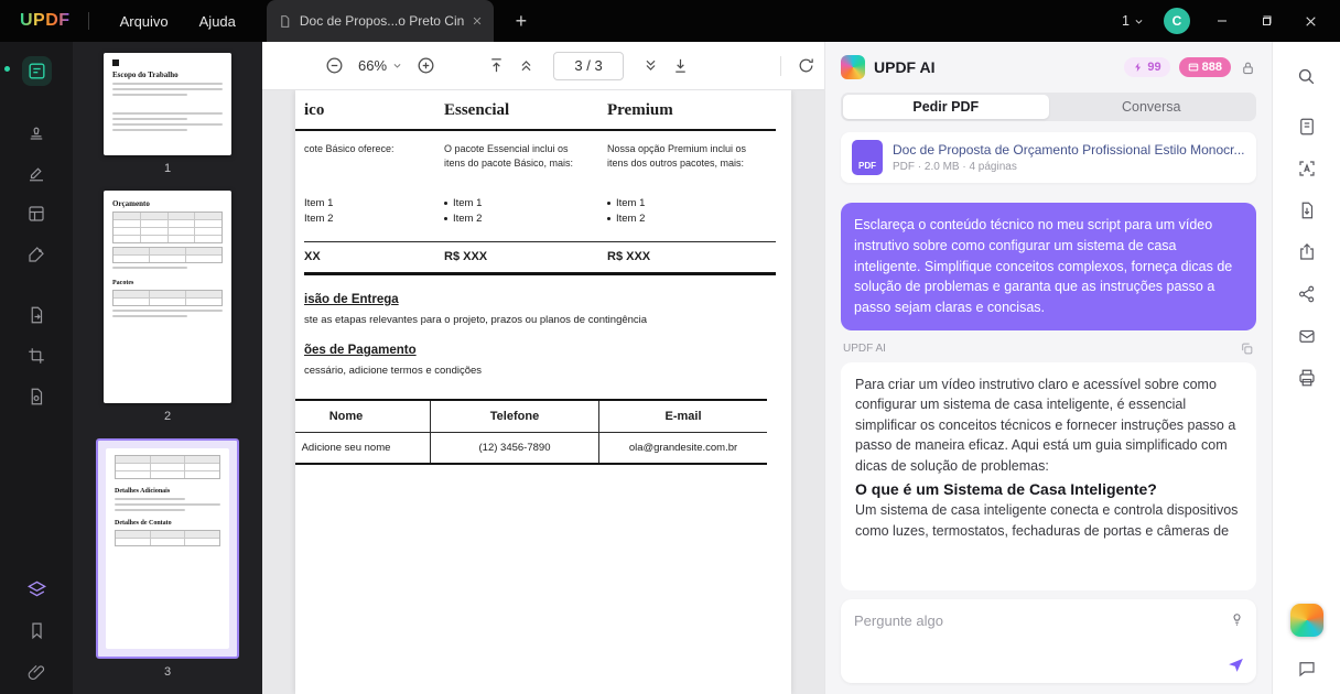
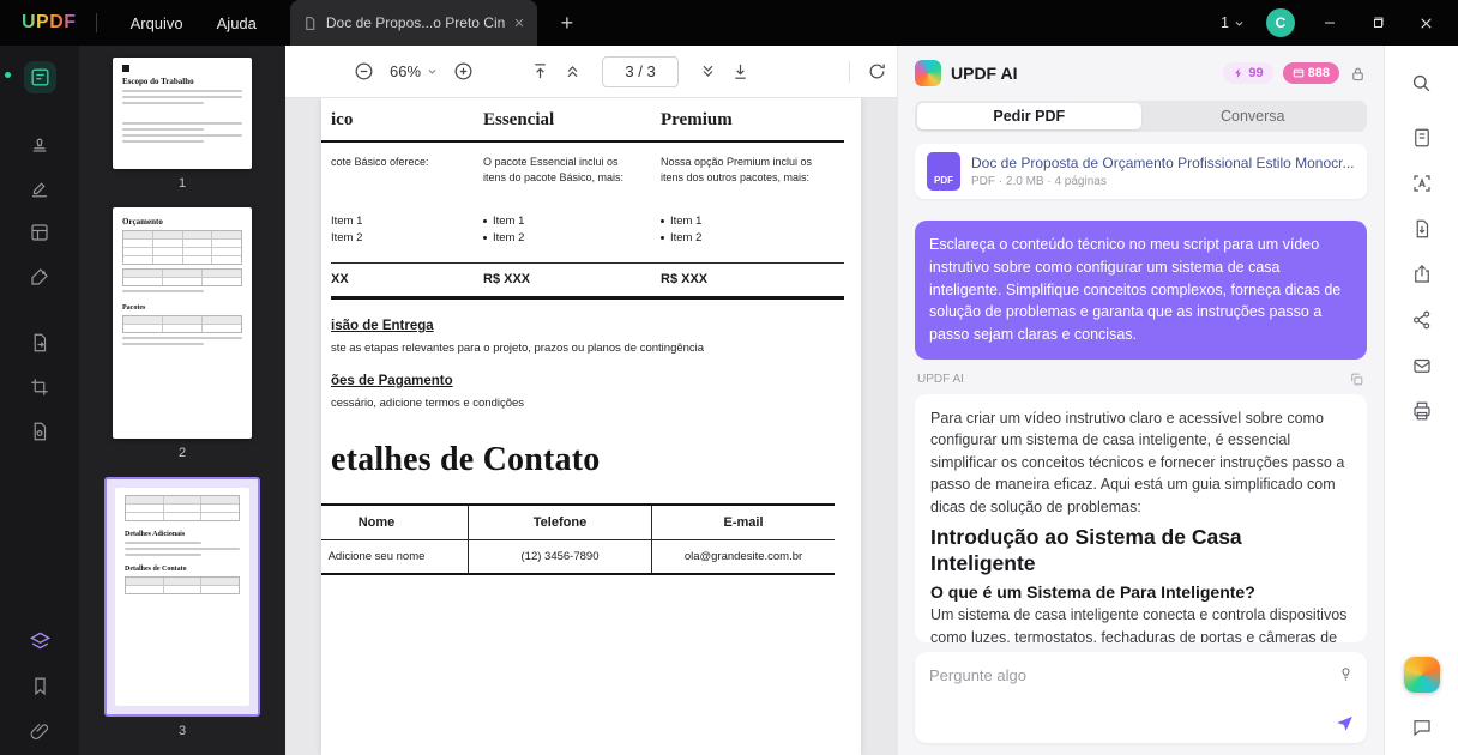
  UPDF
  Arquivo
  Ajuda
  Doc de Propos...o Preto Cin
  +
  1
  C
  Escopo do Trabalho
  1
  Orçamento
  2
  3
  66%
  3 / 3
  ico
  Essencial
  Premium
  cote Básico oferece:
  Item 1
  Item 2
  O pacote Essencial inclui os itens do pacote Básico, mais:
  Item 1
  Item 2
  Nossa opção Premium inclui os itens dos outros pacotes, mais:
  Item 1
  Item 2
  XX
  R$ XXX
  R$ XXX
  isão de Entrega
  ste as etapas relevantes para o projeto, prazos ou planos de contingência
  ões de Pagamento
  cessário, adicione termos e condições
+ etalhes de Contato
  Nome
  Telefone
  E-mail
  Adicione seu nome
  (12) 3456-7890
  ola@grandesite.com.br
  UPDF AI
  99
  888
  Pedir PDF
  Conversa
  PDF
  Doc de Proposta de Orçamento Profissional Estilo Monocr...
  PDF · 2.0 MB · 4 páginas
  Esclareça o conteúdo técnico no meu script para um vídeo instrutivo sobre como configurar um sistema de casa inteligente. Simplifique conceitos complexos, forneça dicas de solução de problemas e garanta que as instruções passo a passo sejam claras e concisas.
  UPDF AI
  Para criar um vídeo instrutivo claro e acessível sobre como configurar um sistema de casa inteligente, é essencial simplificar os conceitos técnicos e fornecer instruções passo a passo de maneira eficaz. Aqui está um guia simplificado com dicas de solução de problemas:
+ Introdução ao Sistema de Casa Inteligente
- O que é um Sistema de Casa Inteligente?
+ O que é um Sistema de Para Inteligente?
  Um sistema de casa inteligente conecta e controla dispositivos como luzes, termostatos, fechaduras de portas e câmeras de
  Pergunte algo
